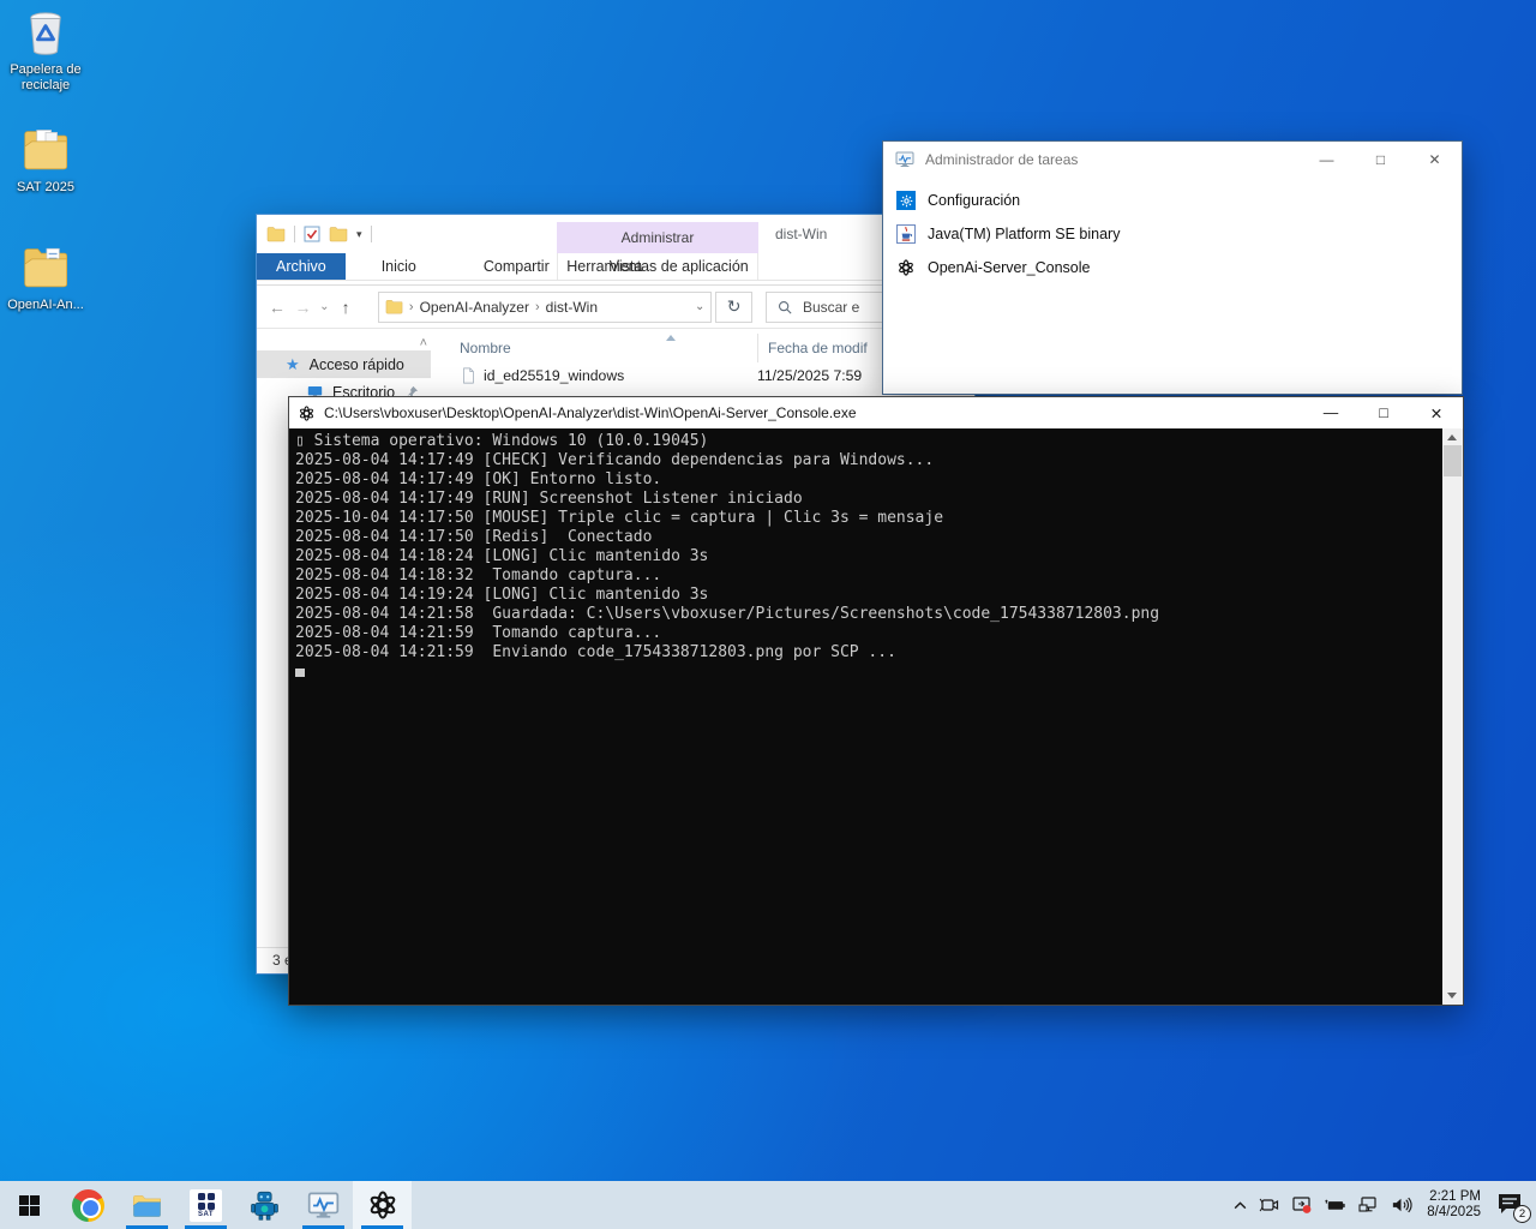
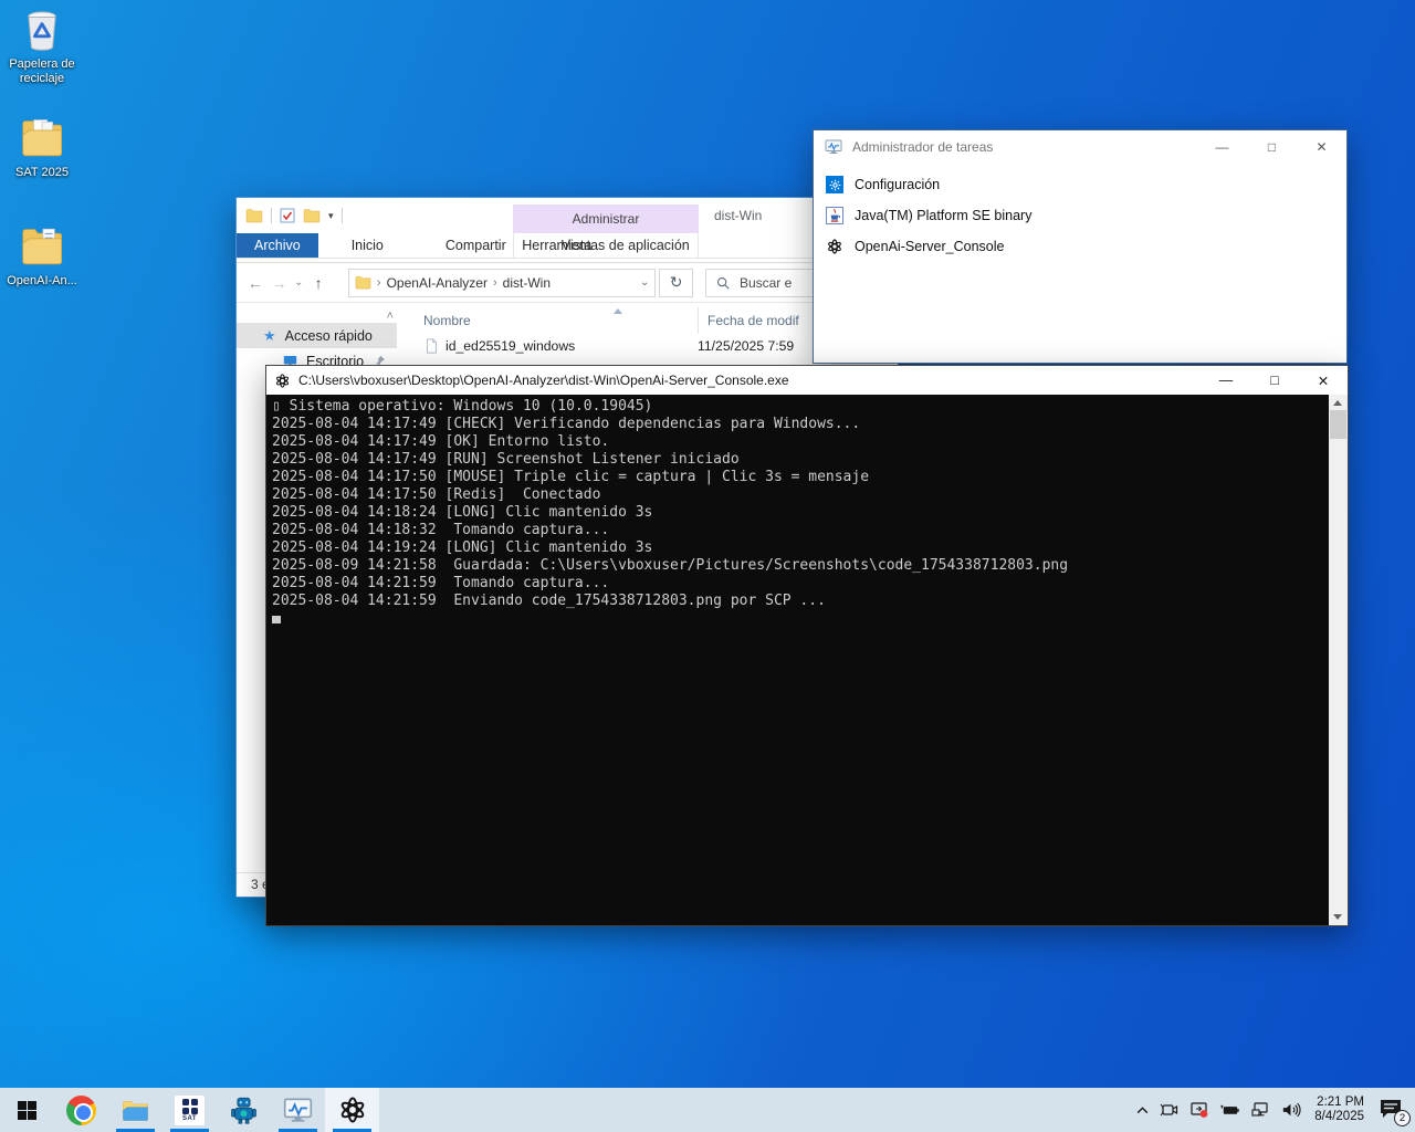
  Papelera de reciclaje
  SAT 2025
  OpenAI-An...
  ▾
  Administrar
  dist-Win
  Archivo
  Inicio
  Compartir
  Vista
  Herramientas de aplicación
  ←
  →
  ⌄
  ↑
  ›
  OpenAI-Analyzer
  ›
  dist-Win
  ⌄
  ↻
  Buscar e
  ˄
  ★
  Acceso rápido
  Escritorio
  Nombre
  Fecha de modif
  id_ed25519_windows
  11/25/2025 7:59
  Administrador de tareas
  —
  □
  ✕
  Configuración
  Java(TM) Platform SE binary
  OpenAi-Server_Console
  C:\Users\vboxuser\Desktop\OpenAI-Analyzer\dist-Win\OpenAi-Server_Console.exe
  —
  □
  ✕
  ▯ Sistema operativo: Windows 10 (10.0.19045)
  2025-08-04 14:17:49 [CHECK] Verificando dependencias para Windows...
  2025-08-04 14:17:49 [OK] Entorno listo.
  2025-08-04 14:17:49 [RUN] Screenshot Listener iniciado
- 2025-10-04 14:17:50 [MOUSE] Triple clic = captura | Clic 3s = mensaje
+ 2025-08-04 14:17:50 [MOUSE] Triple clic = captura | Clic 3s = mensaje
  2025-08-04 14:17:50 [Redis] Conectado
  2025-08-04 14:18:24 [LONG] Clic mantenido 3s
  2025-08-04 14:18:32 Tomando captura...
  2025-08-04 14:19:24 [LONG] Clic mantenido 3s
- 2025-08-04 14:21:58 Guardada: C:\Users\vboxuser/Pictures/Screenshots\code_1754338712803.png
+ 2025-08-09 14:21:58 Guardada: C:\Users\vboxuser/Pictures/Screenshots\code_1754338712803.png
  2025-08-04 14:21:59 Tomando captura...
  2025-08-04 14:21:59 Enviando code_1754338712803.png por SCP ...
  2:21 PM
  8/4/2025
  2
